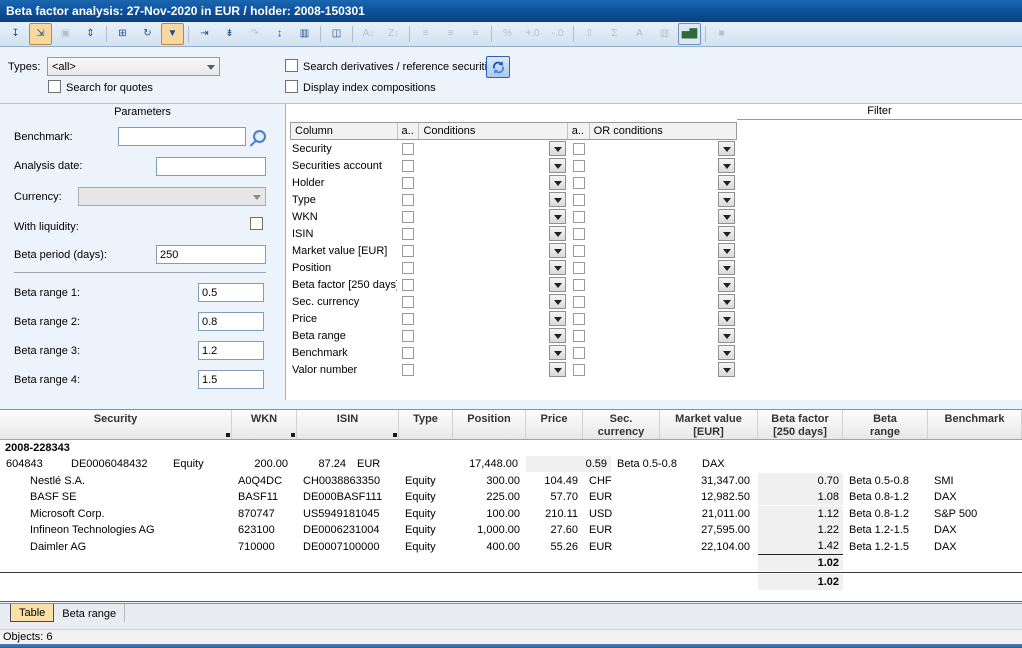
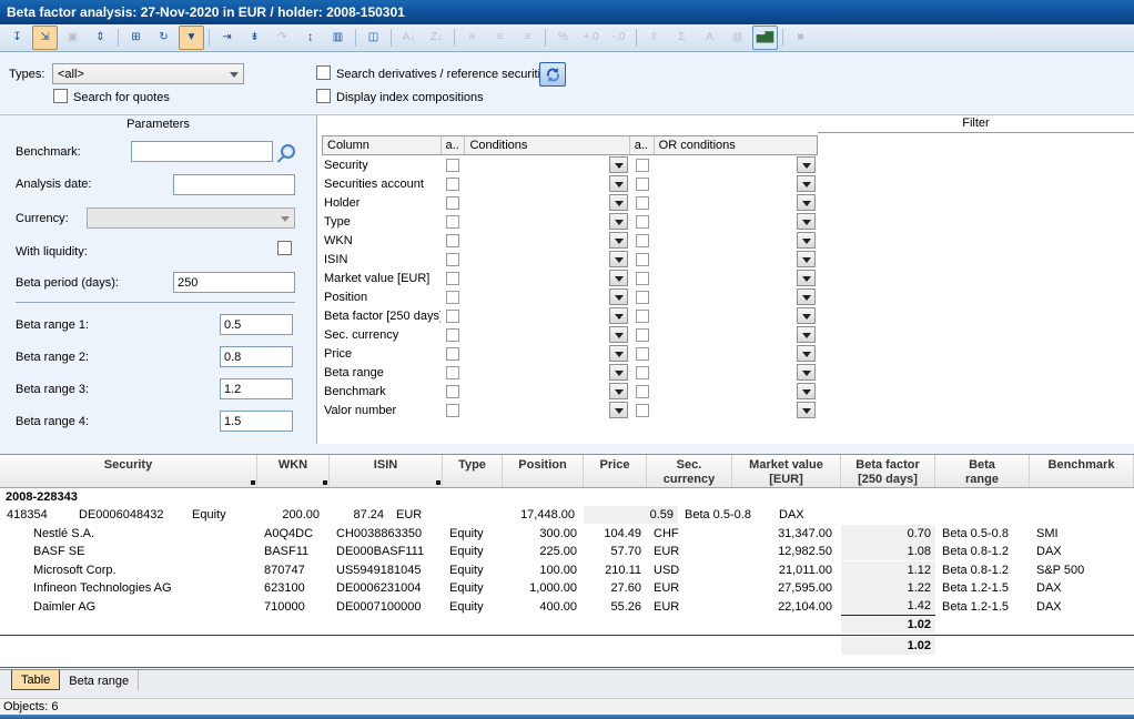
  Beta factor analysis: 27-Nov-2020 in EUR / holder: 2008-150301
  ↧
  ⇲
  ▣
  ⇕
  ⊞
  ↻
  ▼
  ⇥
  ⇟
  ↷
  ↨
  ▥
  ◫
  A↓
  Z↓
  ≡
  ≡
  ≡
  %
  +.0
  -.0
  ⇧
  Σ
  A
  ▥
  ▅▇
  ■
  Types:
  <all>
  Search derivatives / reference securit
  Search for quotes
  Display index compositions
  Parameters
  Benchmark:
  Analysis date:
  Currency:
  With liquidity:
  Beta period (days):
  250
  Beta range 1:
  0.5
  Beta range 2:
  0.8
  Beta range 3:
  1.2
  Beta range 4:
  1.5
  Filter
  Column
  a..
  Conditions
  a..
  OR conditions
  Security
  Securities account
  Holder
  Type
  WKN
  ISIN
  Market value [EUR]
  Position
  Beta factor [250 days
  Sec. currency
  Price
  Beta range
  Benchmark
  Valor number
  Security
  WKN
  ISIN
  Type
  Position
  Price
  Sec.
  currency
  Market value
  [EUR]
  Beta factor
  [250 days]
  Beta
  range
  Benchmark
  2008-228343
- 604843
+ 418354
  DE0006048432
  Equity
  200.00
  87.24
  EUR
  17,448.00
  0.59
  Beta 0.5-0.8
  DAX
  Nestlé S.A.
  A0Q4DC
  CH0038863350
  Equity
  300.00
  104.49
  CHF
  31,347.00
  0.70
  Beta 0.5-0.8
  SMI
  BASF SE
  BASF11
  DE000BASF111
  Equity
  225.00
  57.70
  EUR
  12,982.50
  1.08
  Beta 0.8-1.2
  DAX
  Microsoft Corp.
  870747
  US5949181045
  Equity
  100.00
  210.11
  USD
  21,011.00
  1.12
  Beta 0.8-1.2
  S&P 500
  Infineon Technologies AG
  623100
  DE0006231004
  Equity
  1,000.00
  27.60
  EUR
  27,595.00
  1.22
  Beta 1.2-1.5
  DAX
  Daimler AG
  710000
  DE0007100000
  Equity
  400.00
  55.26
  EUR
  22,104.00
  1.42
  Beta 1.2-1.5
  DAX
  1.02
  1.02
  Table
  Beta range
  Objects: 6
